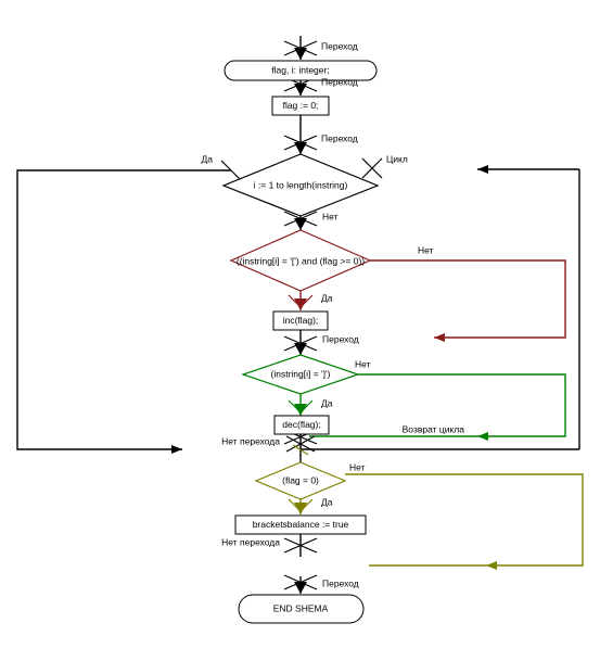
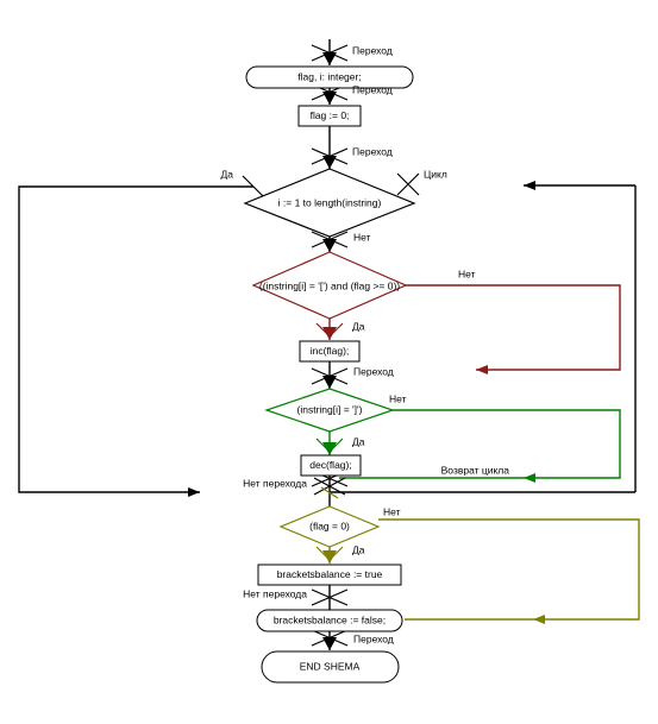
  flag, i: integer;
  flag := 0;
  i := 1 to length(instring)
  ((instring[i] = '[') and (flag >= 0))
  inc(flag);
  (instring[i] = ']')
  dec(flag);
  (flag = 0)
  bracketsbalance := true
+ bracketsbalance := false;
  END SHEMA
  Переход
  Переход
  Переход
  Да
  Цикл
  Нет
  Нет
  Да
  Переход
  Нет
  Да
  Нет перехода
  Возврат цикла
  Нет
  Да
  Нет перехода
  Переход
